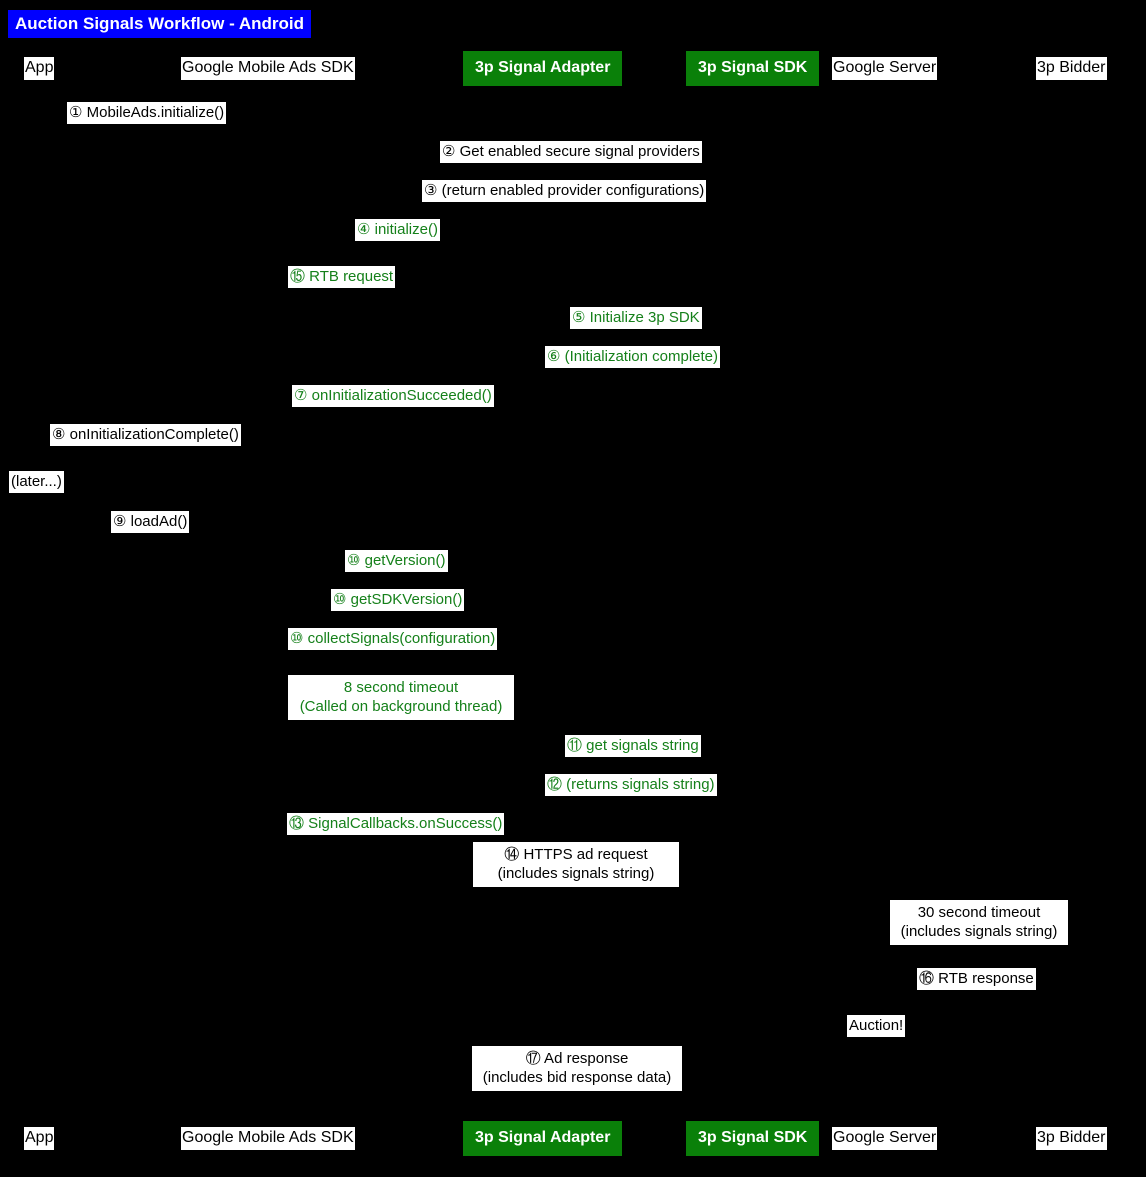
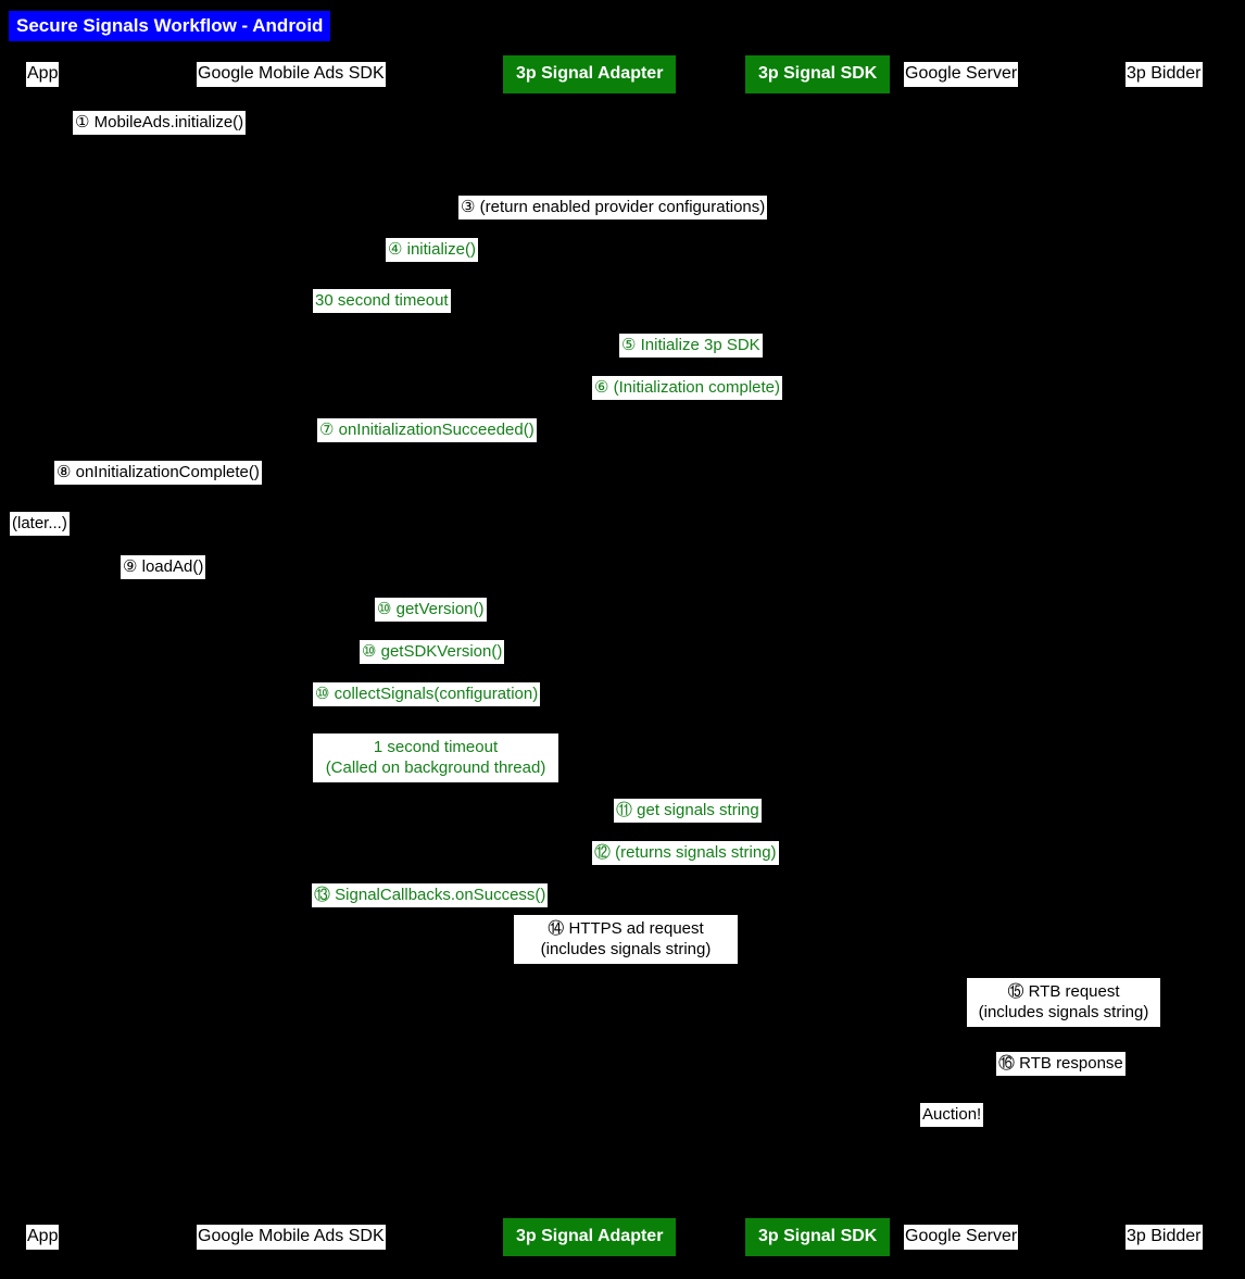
- Auction Signals Workflow - Android
+ Secure Signals Workflow - Android
  App
  Google Mobile Ads SDK
  3p Signal Adapter
  3p Signal SDK
  Google Server
  3p Bidder
  ① MobileAds.initialize()
- ② Get enabled secure signal providers
  ③ (return enabled provider configurations)
  ④ initialize()
- ⑮ RTB request
+ 30 second timeout
  ⑤ Initialize 3p SDK
  ⑥ (Initialization complete)
  ⑦ onInitializationSucceeded()
  ⑧ onInitializationComplete()
  (later...)
  ⑨ loadAd()
  ⑩ getVersion()
  ⑩ getSDKVersion()
  ⑩ collectSignals(configuration)
- 8 second timeout
+ 1 second timeout
  (Called on background thread)
  ⑪ get signals string
  ⑫ (returns signals string)
  ⑬ SignalCallbacks.onSuccess()
  ⑭ HTTPS ad request
  (includes signals string)
- 30 second timeout
+ ⑮ RTB request
  (includes signals string)
  ⑯ RTB response
  Auction!
- ⑰ Ad response
- (includes bid response data)
  App
  Google Mobile Ads SDK
  3p Signal Adapter
  3p Signal SDK
  Google Server
  3p Bidder
